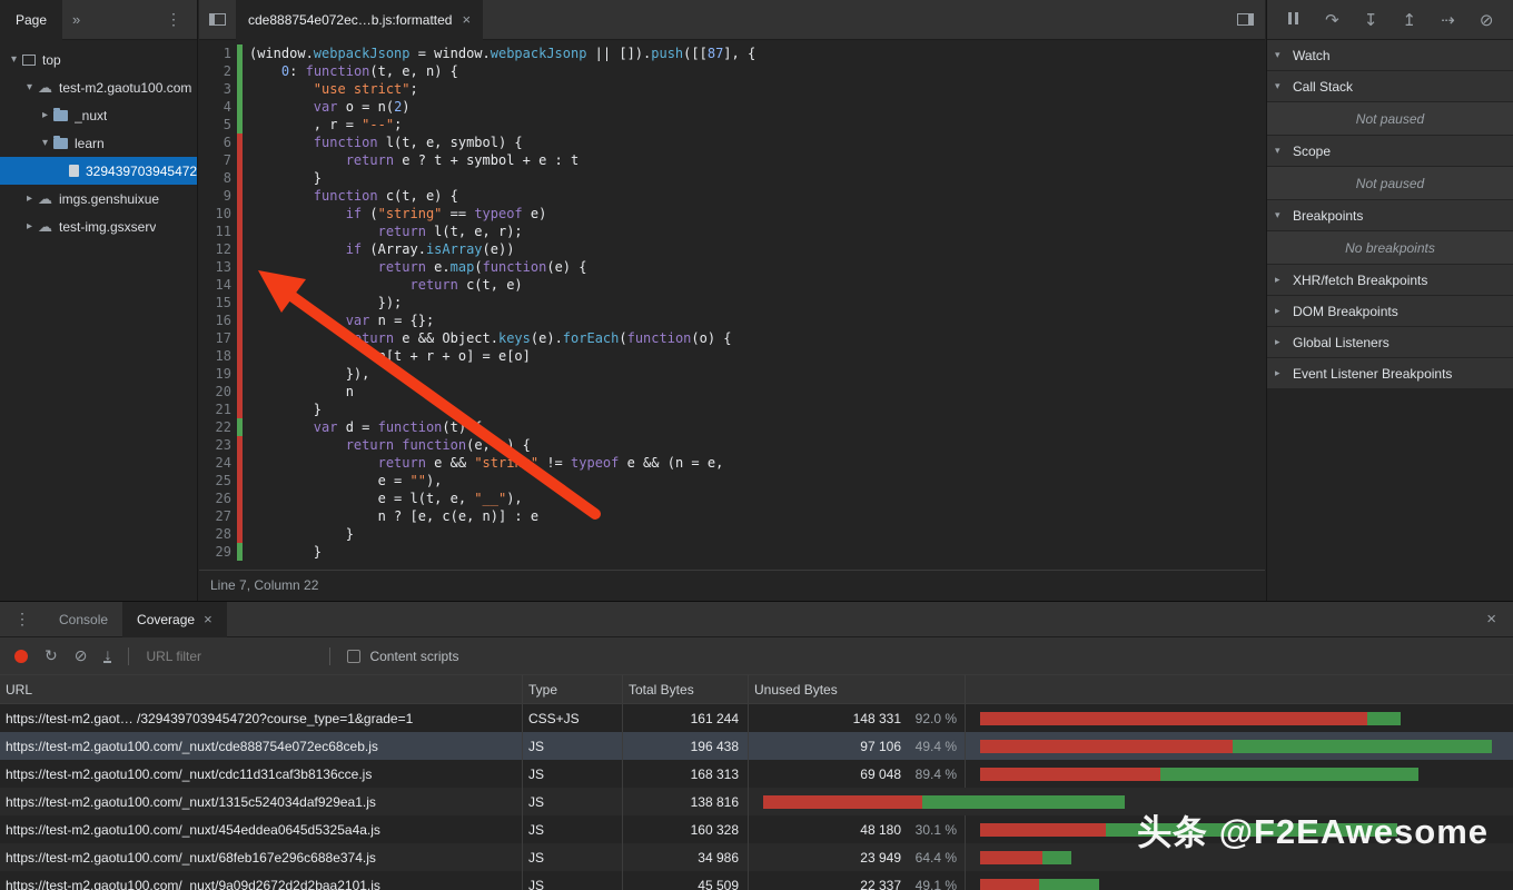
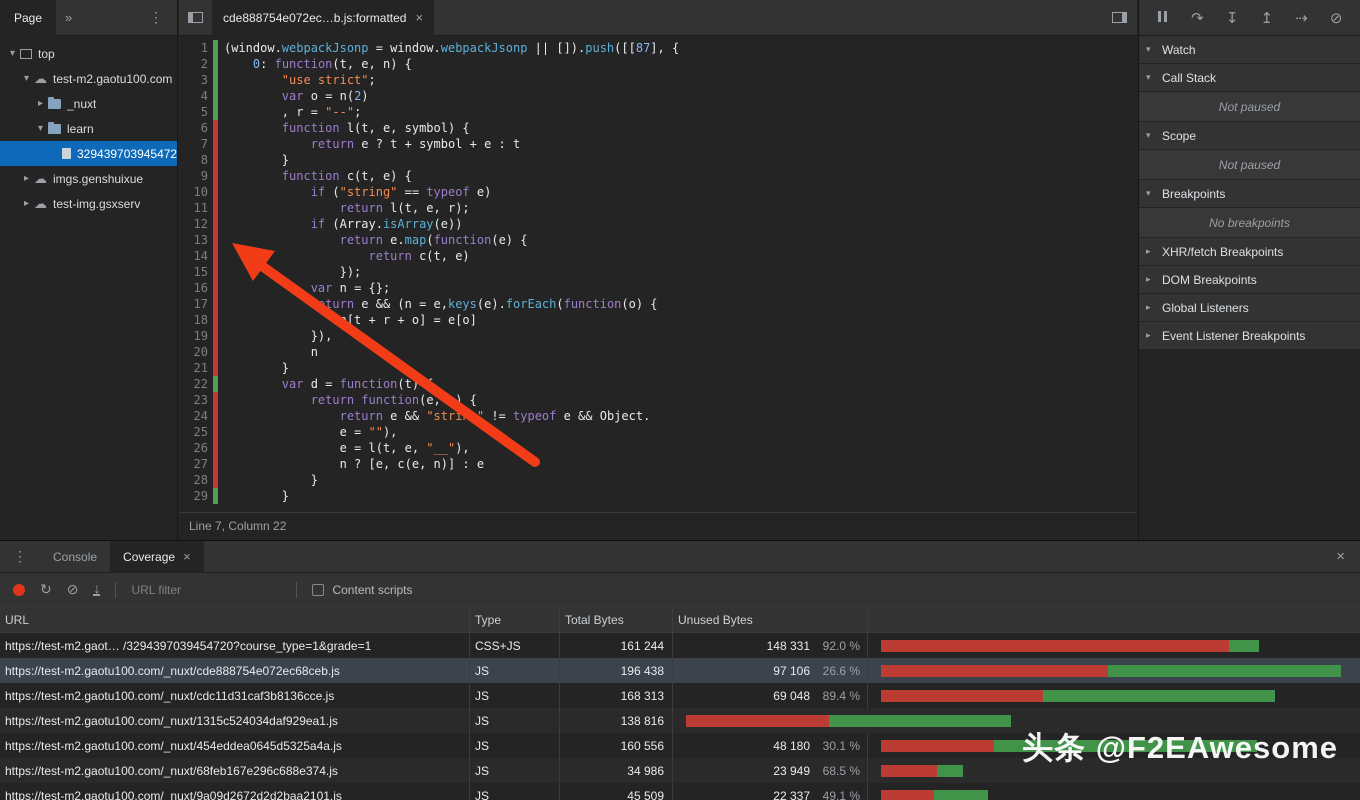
  Page
  »
  ⋮
  ▾
  top
  ▾
  ☁
  test-m2.gaotu100.com
  ▸
  _nuxt
  ▾
  learn
  ▸
  ☁
  imgs.genshuixue
  ▸
  ☁
  test-img.gsxserv
  cde888754e072ec…b.js:formatted
  ×
  1
  (window.webpackJsonp = window.webpackJsonp || []).push([[87], {
  2
  0: function(t, e, n) {
  3
  "use strict";
  4
  var o = n(2)
  5
  , r = "--";
  6
  function l(t, e, symbol) {
  7
  return e ? t + symbol + e : t
  8
  }
  9
  function c(t, e) {
  10
  if ("string" == typeof e)
  11
  return l(t, e, r);
  12
  if (Array.isArray(e))
  13
  return e.map(function(e) {
  14
  return c(t, e)
  15
  });
  16
  var n = {};
  17
- turn e && Object.keys(e).forEach(function(o) {
+ turn e && (n = e,keys(e).forEach(function(o) {
  18
  [t + r + o] = e[o]
  19
  }),
  20
  n
  21
  }
  22
  var d = function(t)
  23
  return function(e,) {
  24
- return e && "stri" != typeof e && (n = e,
+ return e && "stri" != typeof e && Object.
  25
  e = ""),
  26
  e = l(t, e, "__"),
  27
  n ? [e, c(e, n)] : e
  28
  }
  29
  }
  Line 7, Column 22
  ↷
  ↧
  ↥
  ⇢
  ⊘
  ▾
  Watch
  ▾
  Call Stack
  Not paused
  ▾
  Scope
  Not paused
  ▾
  Breakpoints
  No breakpoints
  ▸
  XHR/fetch Breakpoints
  ▸
  DOM Breakpoints
  ▸
  Global Listeners
  ▸
  Event Listener Breakpoints
  ⋮
  Console
  Coverage
  ×
  ×
  ↻
  ⊘
  ↓
  URL filter
  Content scripts
  URL
  Type
  Total Bytes
  Unused Bytes
  https://test-m2.gaot… /3294397039454720?course_type=1&grade=1
  CSS+JS
  161 244
  148 331
  92.0 %
  https://test-m2.gaotu100.com/_nuxt/cde888754e072ec68ceb.js
  JS
  196 438
  97 106
- 49.4 %
+ 26.6 %
  https://test-m2.gaotu100.com/_nuxt/cdc11d31caf3b8136cce.js
  JS
  168 313
  69 048
  89.4 %
  https://test-m2.gaotu100.com/_nuxt/1315c524034daf929ea1.js
  JS
  138 816
  https://test-m2.gaotu100.com/_nuxt/454eddea0645d5325a4a.js
  JS
- 160 328
+ 160 556
  48 180
  30.1 %
  https://test-m2.gaotu100.com/_nuxt/68feb167e296c688e374.js
  JS
  34 986
  23 949
- 64.4 %
+ 68.5 %
  https://test-m2.gaotu100.com/_nuxt/9a09d2672d2d2baa2101.js
  JS
  45 509
  22 337
  49.1 %
  头条 @F2EAwesome
